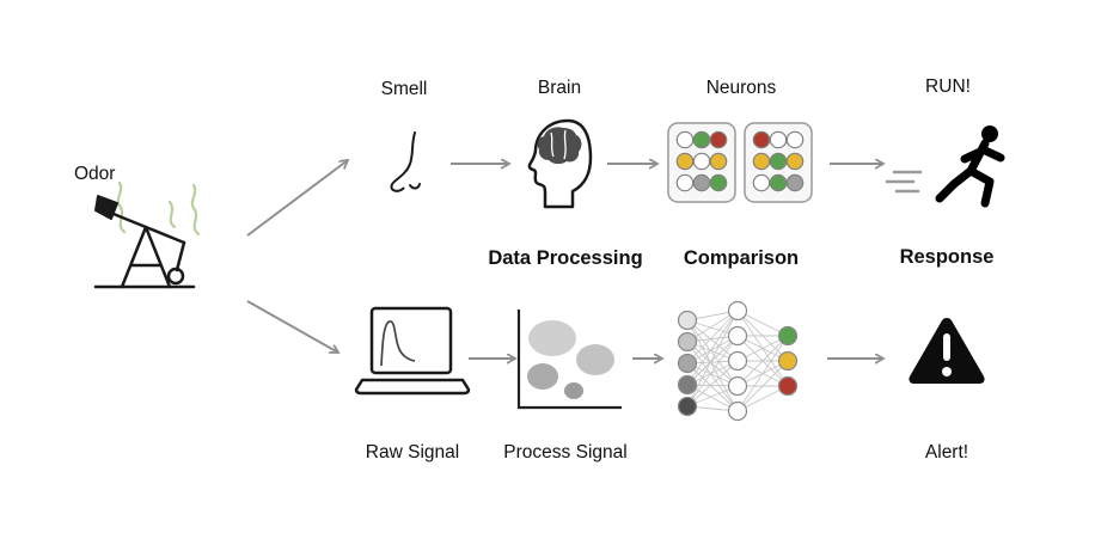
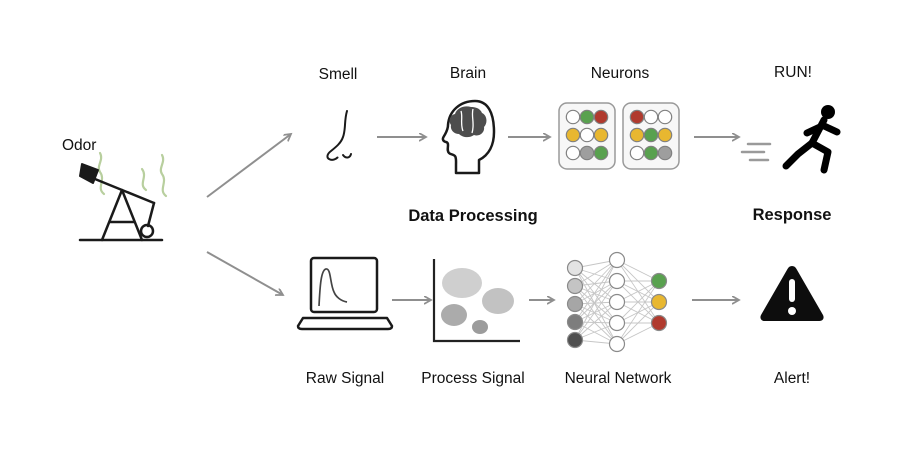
  Odor
  Smell
  Brain
  Neurons
  RUN!
  Data Processing
- Comparison
  Response
  Raw Signal
  Process Signal
+ Neural Network
  Alert!
